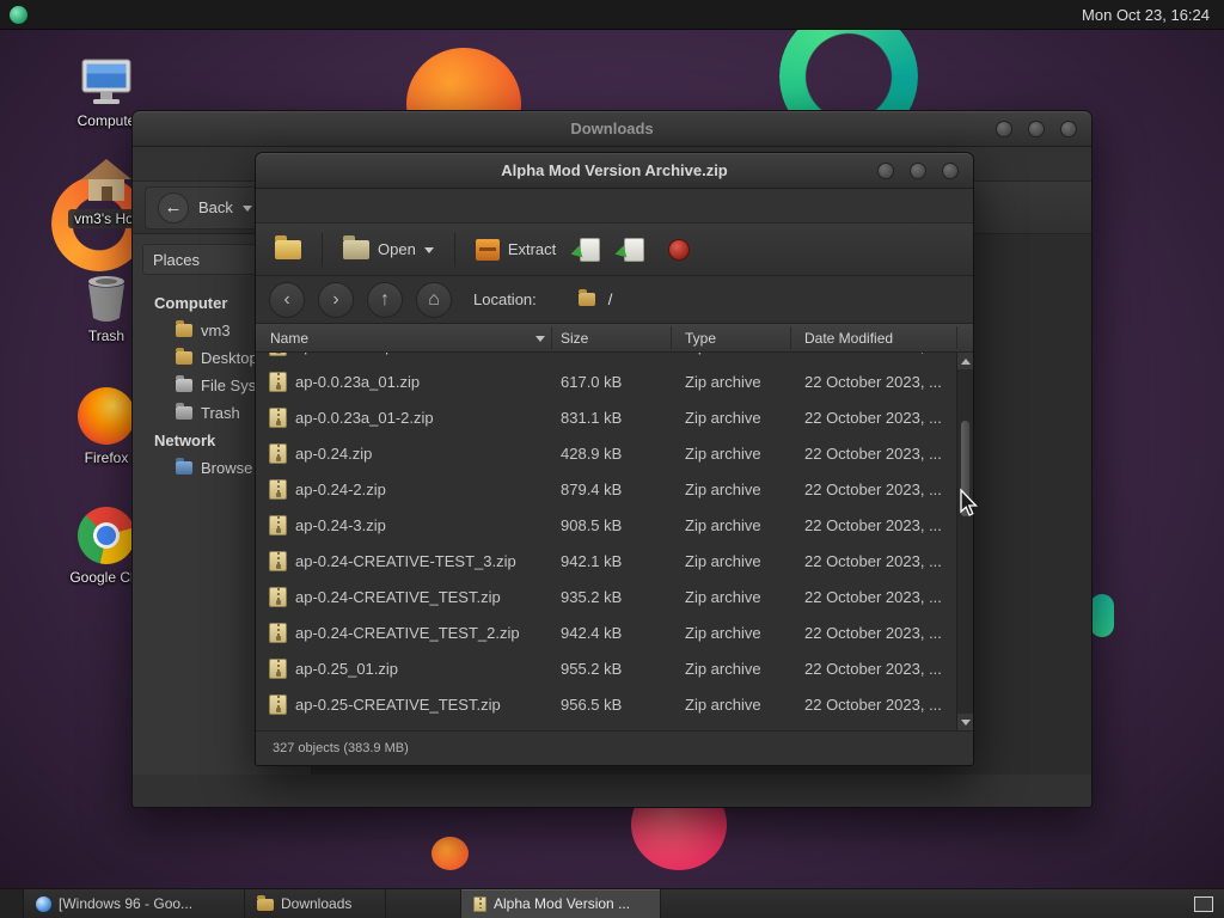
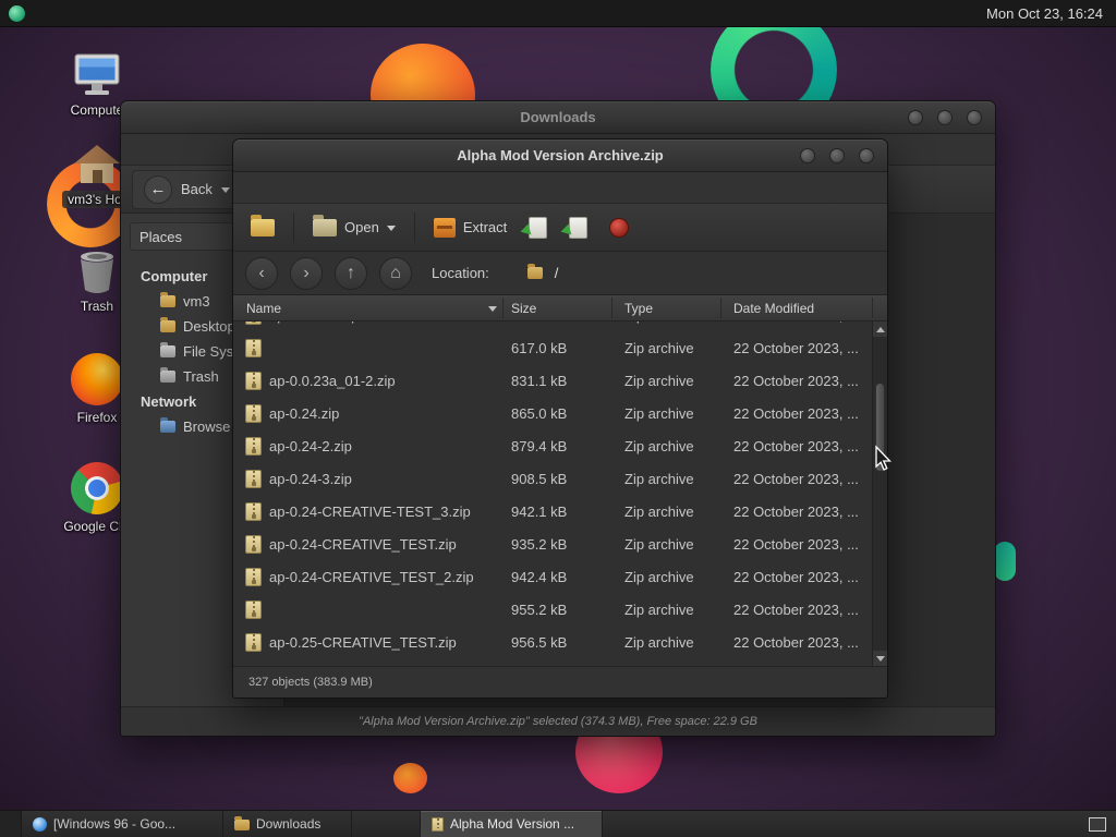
  Mon Oct 23, 16:24
  Comput
  vm3's Ho
  Trash
  Firefox
  Google C
  Downloads
  ←
  Back
  Places
  Computer
  vm3
  Deskto
  File Sys
  Trash
  Network
  Browse
+ "Alpha Mod Version Archive.zip" selected (374.3 MB), Free space: 22.9 GB
  Alpha Mod Version Archive.zip
  Open
  Extract
  ‹
  ›
  ↑
  ⌂
  Location:
  /
  Name
  Size
  Type
  Date Modified
- ap-0.0.23a_01.zip
  617.0 kB
  Zip archive
  22 October 2023, ...
  ap-0.0.23a_01-2.zip
  831.1 kB
  Zip archive
  22 October 2023, ...
  ap-0.24.zip
- 428.9 kB
+ 865.0 kB
  Zip archive
  22 October 2023, ...
  ap-0.24-2.zip
  879.4 kB
  Zip archive
  22 October 2023, ...
  ap-0.24-3.zip
  908.5 kB
  Zip archive
  22 October 2023, ...
  ap-0.24-CREATIVE-TEST_3.zip
  942.1 kB
  Zip archive
  22 October 2023, ...
  ap-0.24-CREATIVE_TEST.zip
  935.2 kB
  Zip archive
  22 October 2023, ...
  ap-0.24-CREATIVE_TEST_2.zip
  942.4 kB
  Zip archive
  22 October 2023, ...
- ap-0.25_01.zip
  955.2 kB
  Zip archive
  22 October 2023, ...
  ap-0.25-CREATIVE_TEST.zip
  956.5 kB
  Zip archive
  22 October 2023, ...
  327 objects (383.9 MB)
  [Windows 96 - Goo...
  Downloads
  Alpha Mod Version ...
